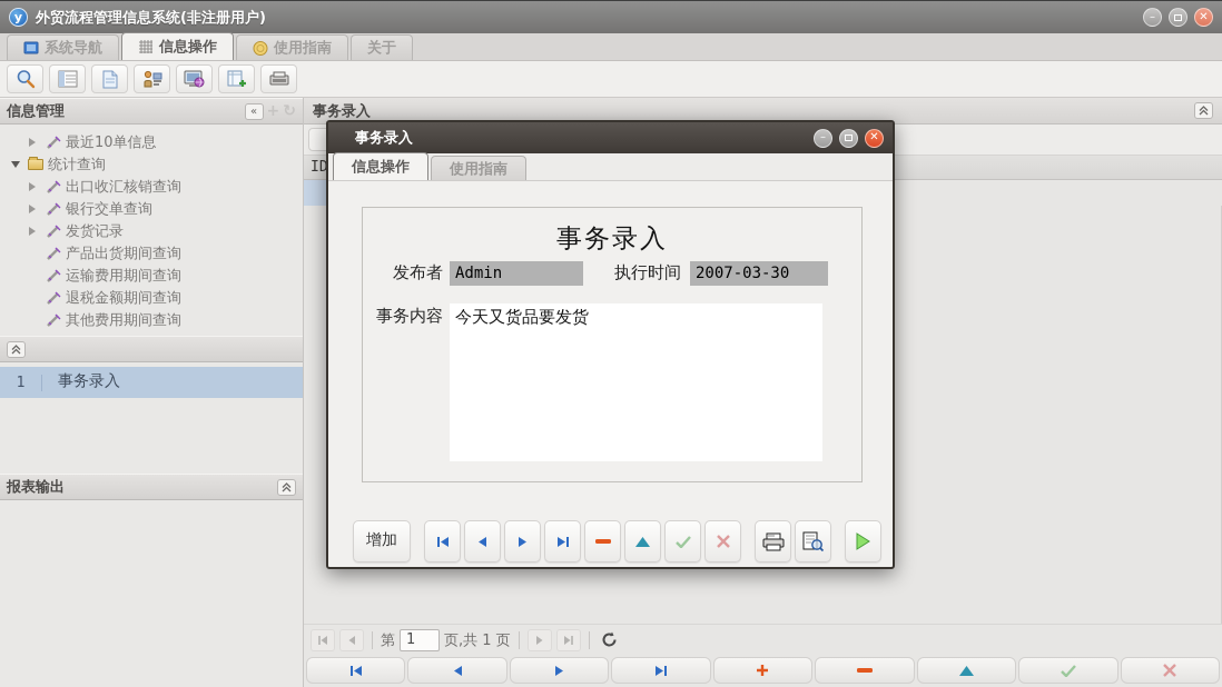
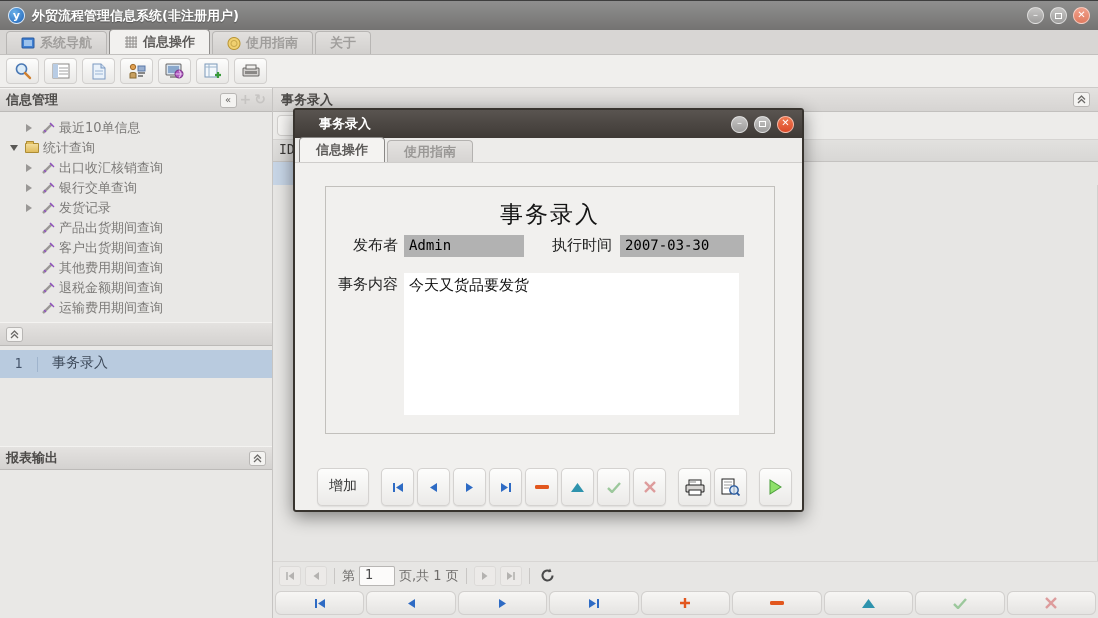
  y
  外贸流程管理信息系统(非注册用户)
  –
  ✕
  系统导航
  信息操作
  使用指南
  关于
  信息管理
  «
  +
  ↻
  最近10单信息
  统计查询
  出口收汇核销查询
  银行交单查询
  发货记录
  产品出货期间查询
+ 客户出货期间查询
- 运输费用期间查询
+ 其他费用期间查询
  退税金额期间查询
- 其他费用期间查询
+ 运输费用期间查询
  1
  事务录入
  报表输出
  事务录入
  ID
  第
  1
  页,共 1 页
  事务录入
  –
  ✕
  信息操作
  使用指南
  事务录入
  发布者
  Admin
  执行时间
  2007-03-30
  事务内容
  今天又货品要发货
  增加
